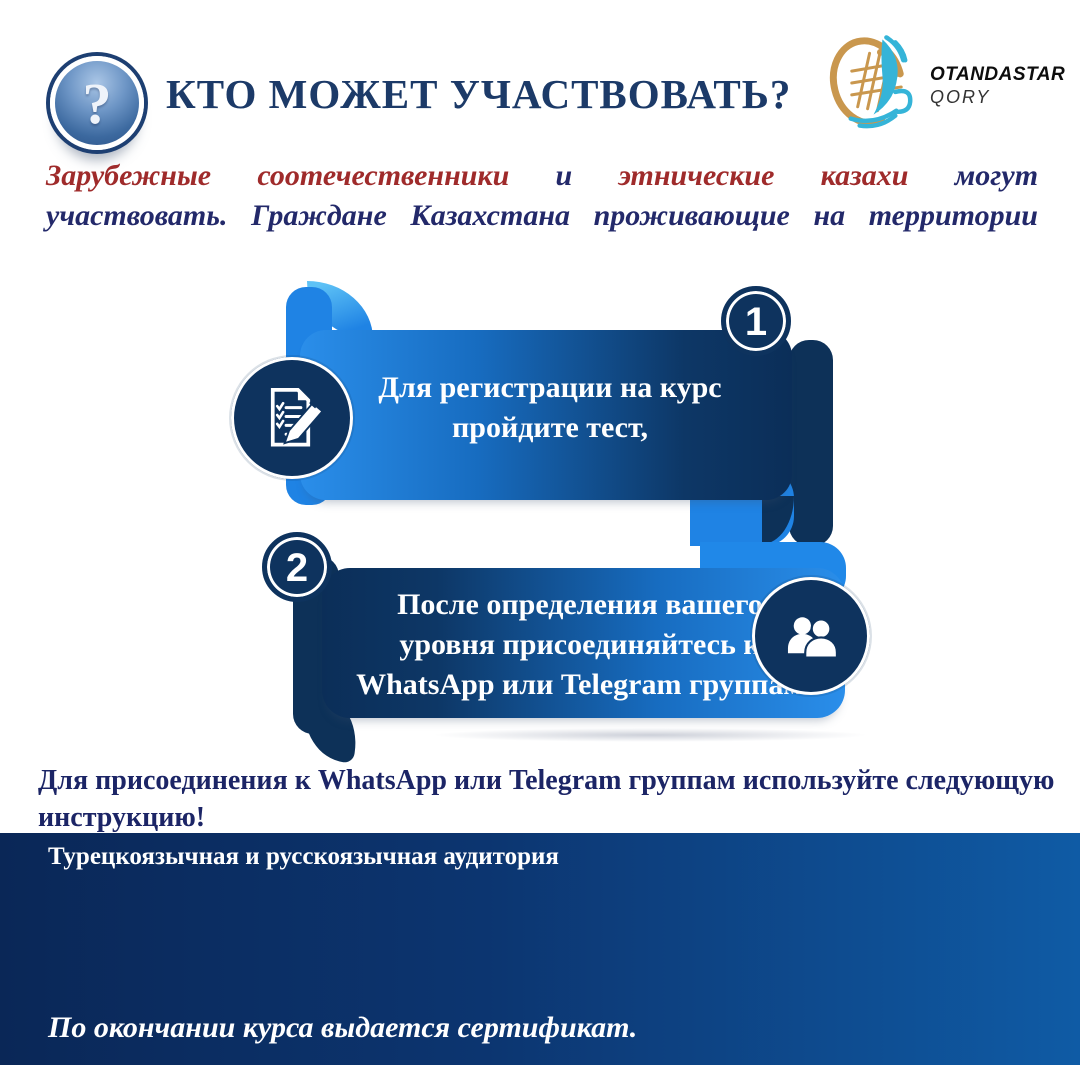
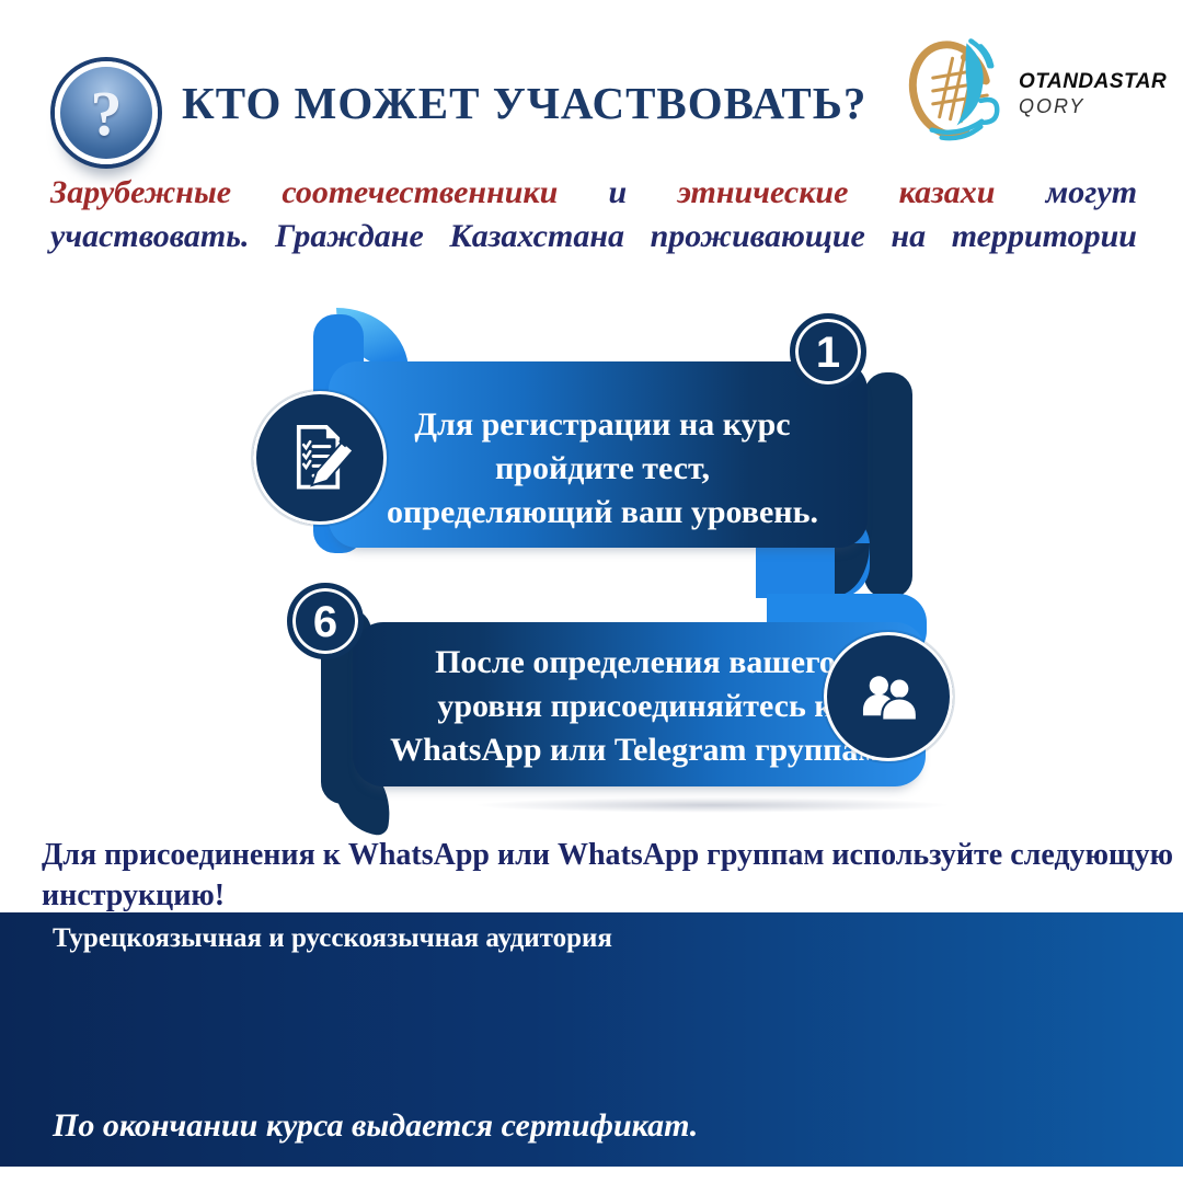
  ?
  КТО МОЖЕТ УЧАСТВОВАТЬ?
  OTANDASTAR
  QORY
  Зарубежные соотечественники и этнические казахи могут
  участвовать. Граждане Казахстана проживающие на территории
  Для регистрации на курс
  пройдите тест,
+ определяющий ваш уровень.
  1
  После определения вашего
  уровня присоединяйтесь
  WhatsApp или Telegram группа
- 2
+ 6
- Для присоединения к WhatsApp или Telegram группам используйте следующую
+ Для присоединения к WhatsApp или WhatsApp группам используйте следующую
  инструкцию!
  Турецкоязычная и русскоязычная аудитория
  По окончании курса выдается сертификат.
